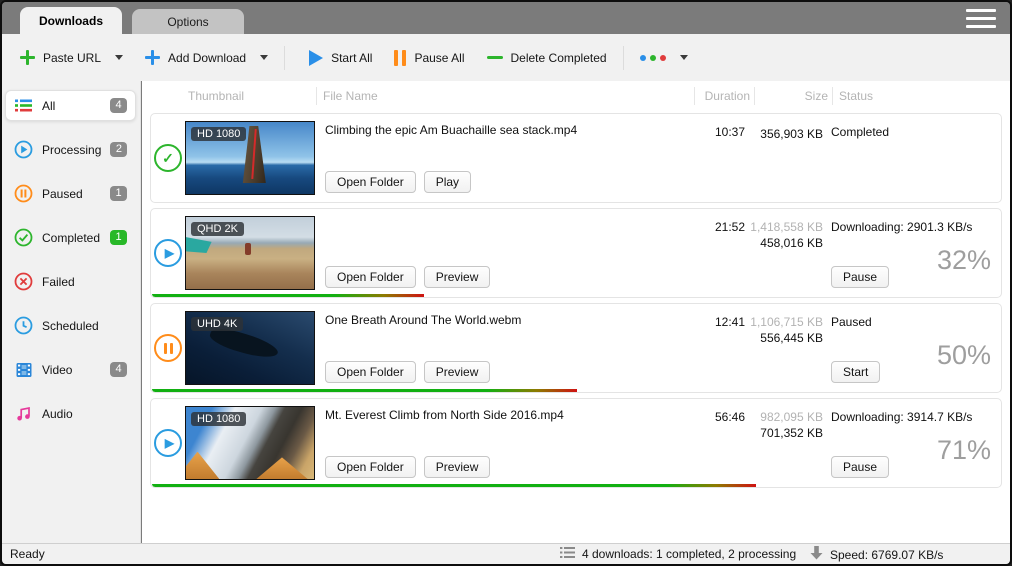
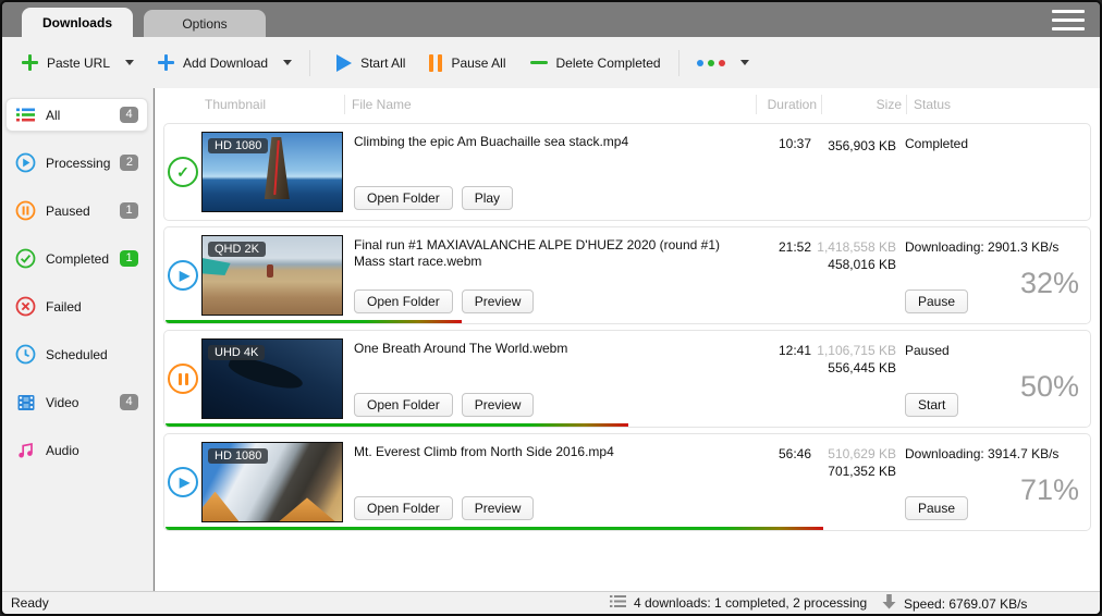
  Downloads
  Options
  Paste URL
  Add Download
  Start All
  Pause All
  Delete Completed
  All
  4
  Processing
  2
  Paused
  1
  Completed
  1
  Failed
  Scheduled
  Video
  4
  Audio
  Thumbnail
  File Name
  Duration
  Size
  Status
  ✓
  HD 1080
  Climbing the epic Am Buachaille sea stack.mp4
  Open Folder
  Play
  10:37
  356,903 KB
  Completed
  ▶
  QHD 2K
+ Final run #1 MAXIAVALANCHE ALPE D'HUEZ 2020 (round #1) Mass start race.webm
  Open Folder
  Preview
  21:52
  1,418,558 KB
  458,016 KB
  Downloading: 2901.3 KB/s
  32%
  Pause
  UHD 4K
  One Breath Around The World.webm
  Open Folder
  Preview
  12:41
  1,106,715 KB
  556,445 KB
  Paused
  50%
  Start
  ▶
  HD 1080
  Mt. Everest Climb from North Side 2016.mp4
  Open Folder
  Preview
  56:46
- 982,095 KB
+ 510,629 KB
  701,352 KB
  Downloading: 3914.7 KB/s
  71%
  Pause
  Ready
  4 downloads: 1 completed, 2 processing
  Speed: 6769.07 KB/s
